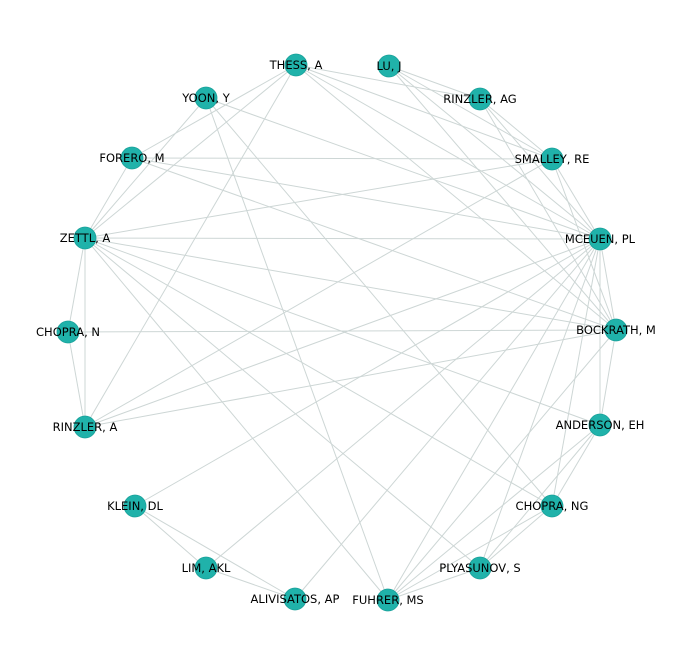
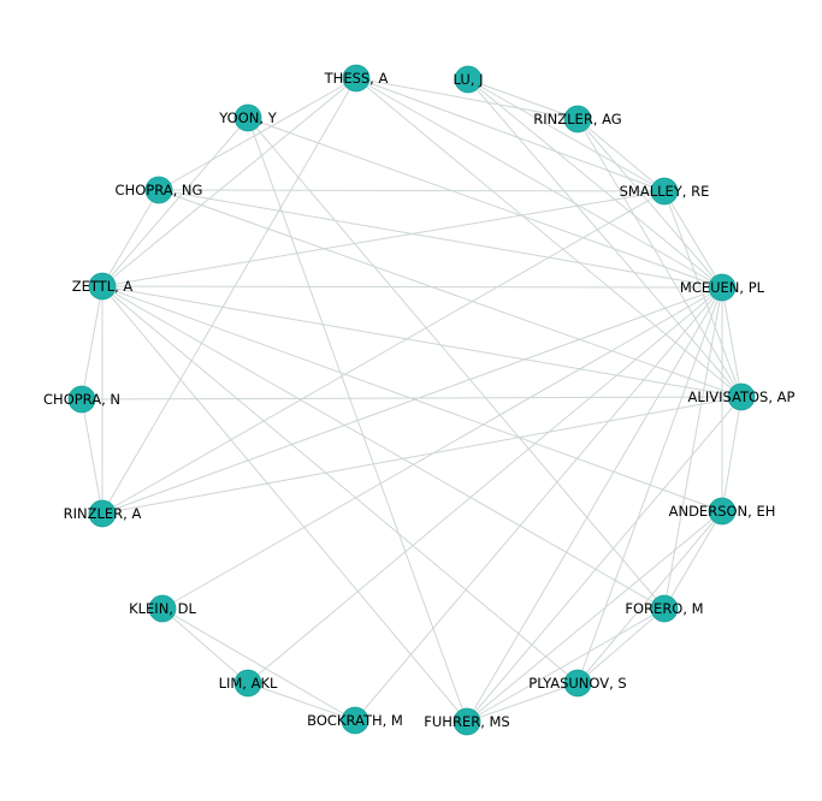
  THESS, A
  LU, J
  YOON, Y
  RINZLER, AG
- FORERO, M
+ CHOPRA, NG
  SMALLEY, RE
  ZETTL, A
  MCEUEN, PL
  CHOPRA, N
- BOCKRATH, M
+ ALIVISATOS, AP
  RINZLER, A
  ANDERSON, EH
  KLEIN, DL
- CHOPRA, NG
+ FORERO, M
  LIM, AKL
  PLYASUNOV, S
- ALIVISATOS, AP
+ BOCKRATH, M
  FUHRER, MS
